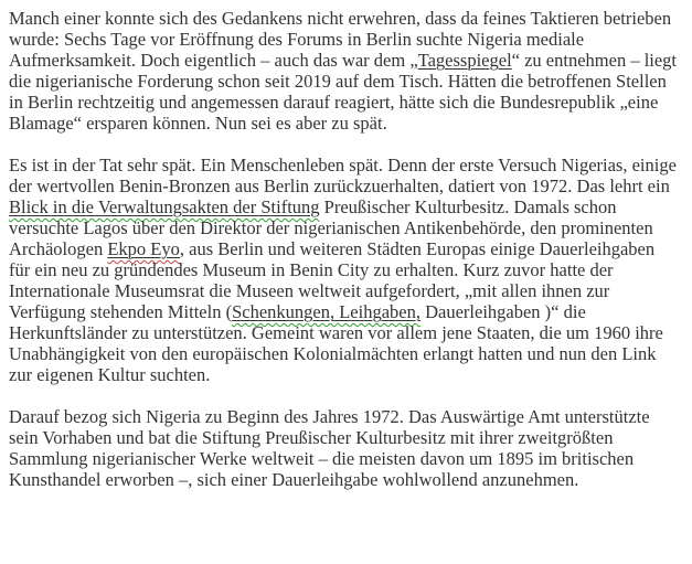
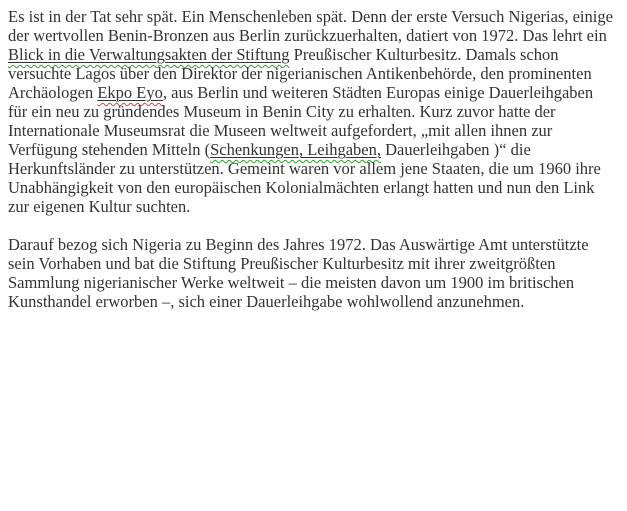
- Manch einer konnte sich des Gedankens nicht erwehren, dass da feines Taktieren betrieben wurde: Sechs Tage vor Eröffnung des Forums in Berlin suchte Nigeria mediale Aufmerksamkeit. Doch eigentlich – auch das war dem „Tagesspiegel“ zu entnehmen – liegt die nigerianische Forderung schon seit 2019 auf dem Tisch. Hätten die betroffenen Stellen in Berlin rechtzeitig und angemessen darauf reagiert, hätte sich die Bundesrepublik „eine Blamage“ ersparen können. Nun sei es aber zu spät.
  Es ist in der Tat sehr spät. Ein Menschenleben spät. Denn der erste Versuch Nigerias, einige der wertvollen Benin-Bronzen aus Berlin zurückzuerhalten, datiert von 1972. Das lehrt ein Blick in die Verwaltungsakten der Stiftung Preußischer Kulturbesitz. Damals schon versuchte Lagos über den Direktor der nigerianischen Antikenbehörde, den prominenten Archäologen Ekpo Eyo, aus Berlin und weiteren Städten Europas einige Dauerleihgaben für ein neu zu gründendes Museum in Benin City zu erhalten. Kurz zuvor hatte der Internationale Museumsrat die Museen weltweit aufgefordert, „mit allen ihnen zur Verfügung stehenden Mitteln (Schenkungen, Leihgaben, Dauerleihgaben )“ die Herkunftsländer zu unterstützen. Gemeint waren vor allem jene Staaten, die um 1960 ihre Unabhängigkeit von den europäischen Kolonialmächten erlangt hatten und nun den Link zur eigenen Kultur suchten.
- Darauf bezog sich Nigeria zu Beginn des Jahres 1972. Das Auswärtige Amt unterstützte sein Vorhaben und bat die Stiftung Preußischer Kulturbesitz mit ihrer zweitgrößten Sammlung nigerianischer Werke weltweit – die meisten davon um 1895 im britischen Kunsthandel erworben –, sich einer Dauerleihgabe wohlwollend anzunehmen.
+ Darauf bezog sich Nigeria zu Beginn des Jahres 1972. Das Auswärtige Amt unterstützte sein Vorhaben und bat die Stiftung Preußischer Kulturbesitz mit ihrer zweitgrößten Sammlung nigerianischer Werke weltweit – die meisten davon um 1900 im britischen Kunsthandel erworben –, sich einer Dauerleihgabe wohlwollend anzunehmen.
